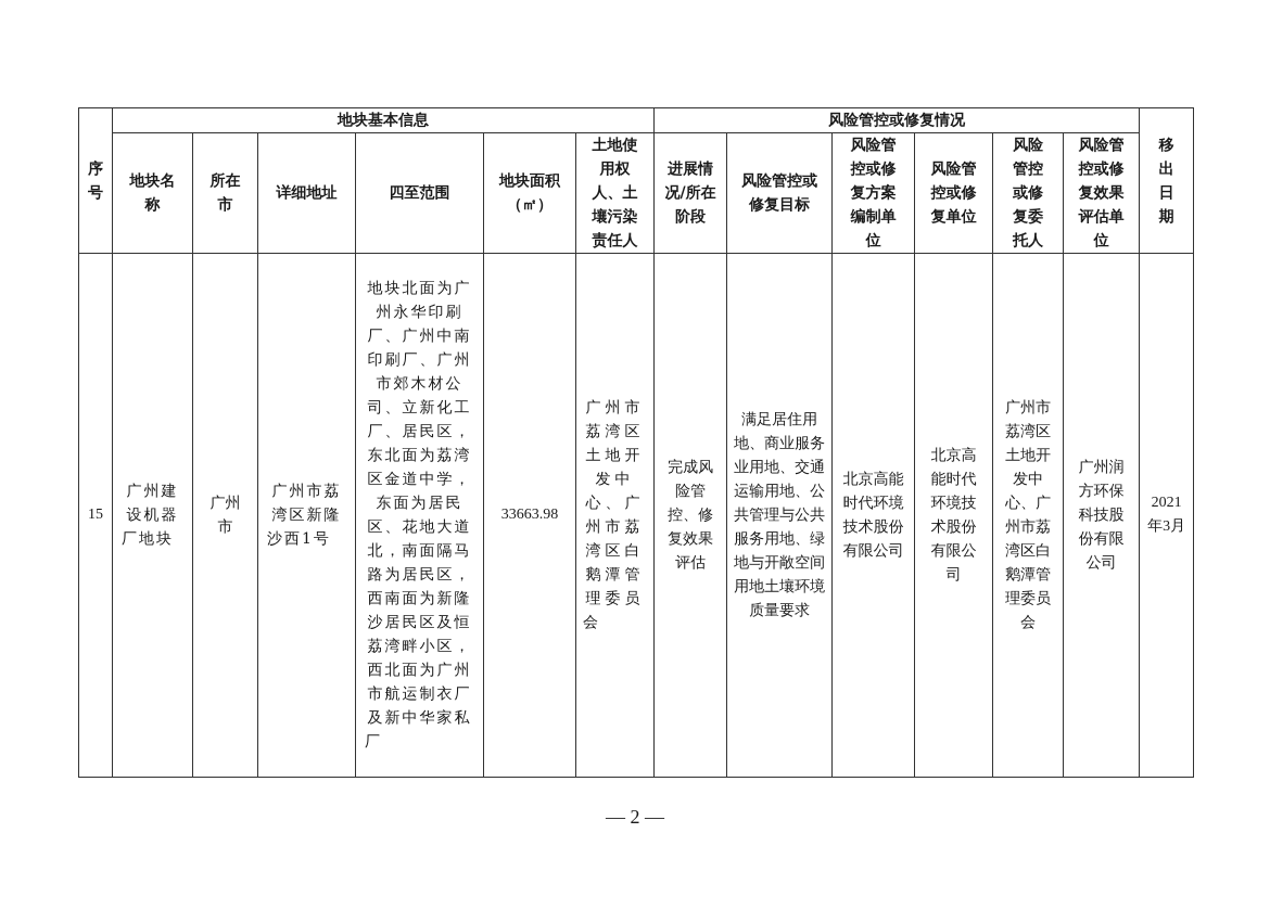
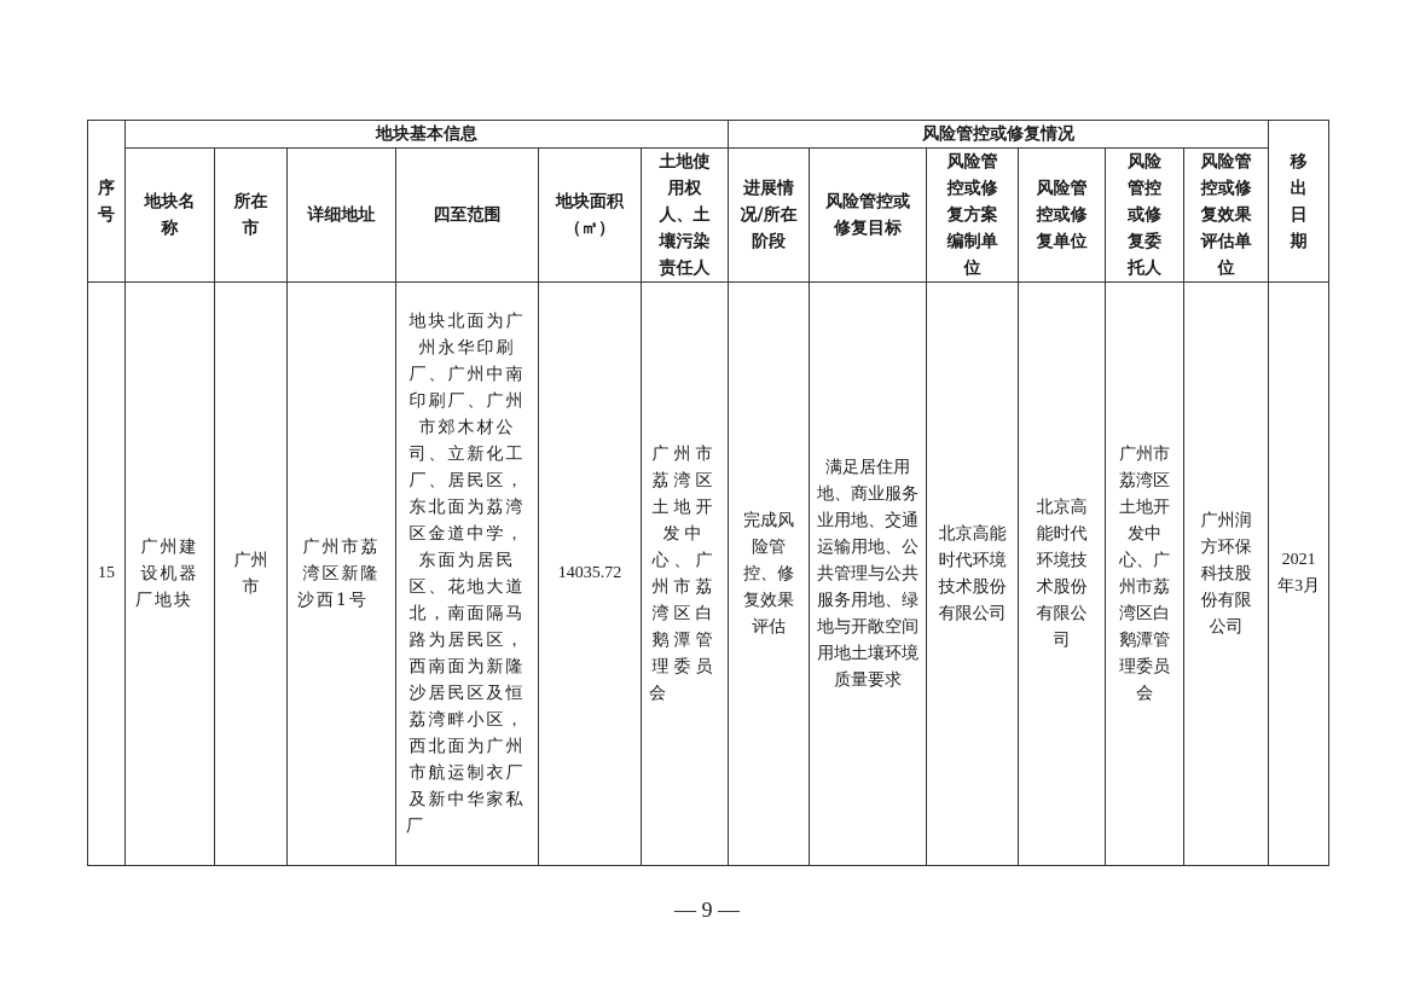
  序号	地块基本信息	风险管控或修复情况	移出日期
  地块名称	所在市	详细地址	四至范围	地块面积（㎡）	土地使用权人、土壤污染责任人	进展情况/所在阶段	风险管控或修复目标	风险管控或修复方案编制单位	风险管控或修复单位	风险管控或修复委托人	风险管控或修复效果评估单位
- 15	广州建设机器厂地块	广州市	广州市荔湾区新隆沙西1号	地块北面为广州永华印刷厂、广州中南印刷厂、广州市郊木材公司、立新化工厂、居民区，东北面为荔湾区金道中学，东面为居民区、花地大道北，南面隔马路为居民区，西南面为新隆沙居民区及恒荔湾畔小区，西北面为广州市航运制衣厂及新中华家私厂	33663.98	广州市荔湾区土地开发中心、广州市荔湾区白鹅潭管理委员会	完成风险管控、修复效果评估	满足居住用地、商业服务业用地、交通运输用地、公共管理与公共服务用地、绿地与开敞空间用地土壤环境质量要求	北京高能时代环境技术股份有限公司	北京高能时代环境技术股份有限公司	广州市荔湾区土地开发中心、广州市荔湾区白鹅潭管理委员会	广州润方环保科技股份有限公司	2021年3月
+ 15	广州建设机器厂地块	广州市	广州市荔湾区新隆沙西1号	地块北面为广州永华印刷厂、广州中南印刷厂、广州市郊木材公司、立新化工厂、居民区，东北面为荔湾区金道中学，东面为居民区、花地大道北，南面隔马路为居民区，西南面为新隆沙居民区及恒荔湾畔小区，西北面为广州市航运制衣厂及新中华家私厂	14035.72	广州市荔湾区土地开发中心、广州市荔湾区白鹅潭管理委员会	完成风险管控、修复效果评估	满足居住用地、商业服务业用地、交通运输用地、公共管理与公共服务用地、绿地与开敞空间用地土壤环境质量要求	北京高能时代环境技术股份有限公司	北京高能时代环境技术股份有限公司	广州市荔湾区土地开发中心、广州市荔湾区白鹅潭管理委员会	广州润方环保科技股份有限公司	2021年3月
- — 2 —
+ — 9 —
